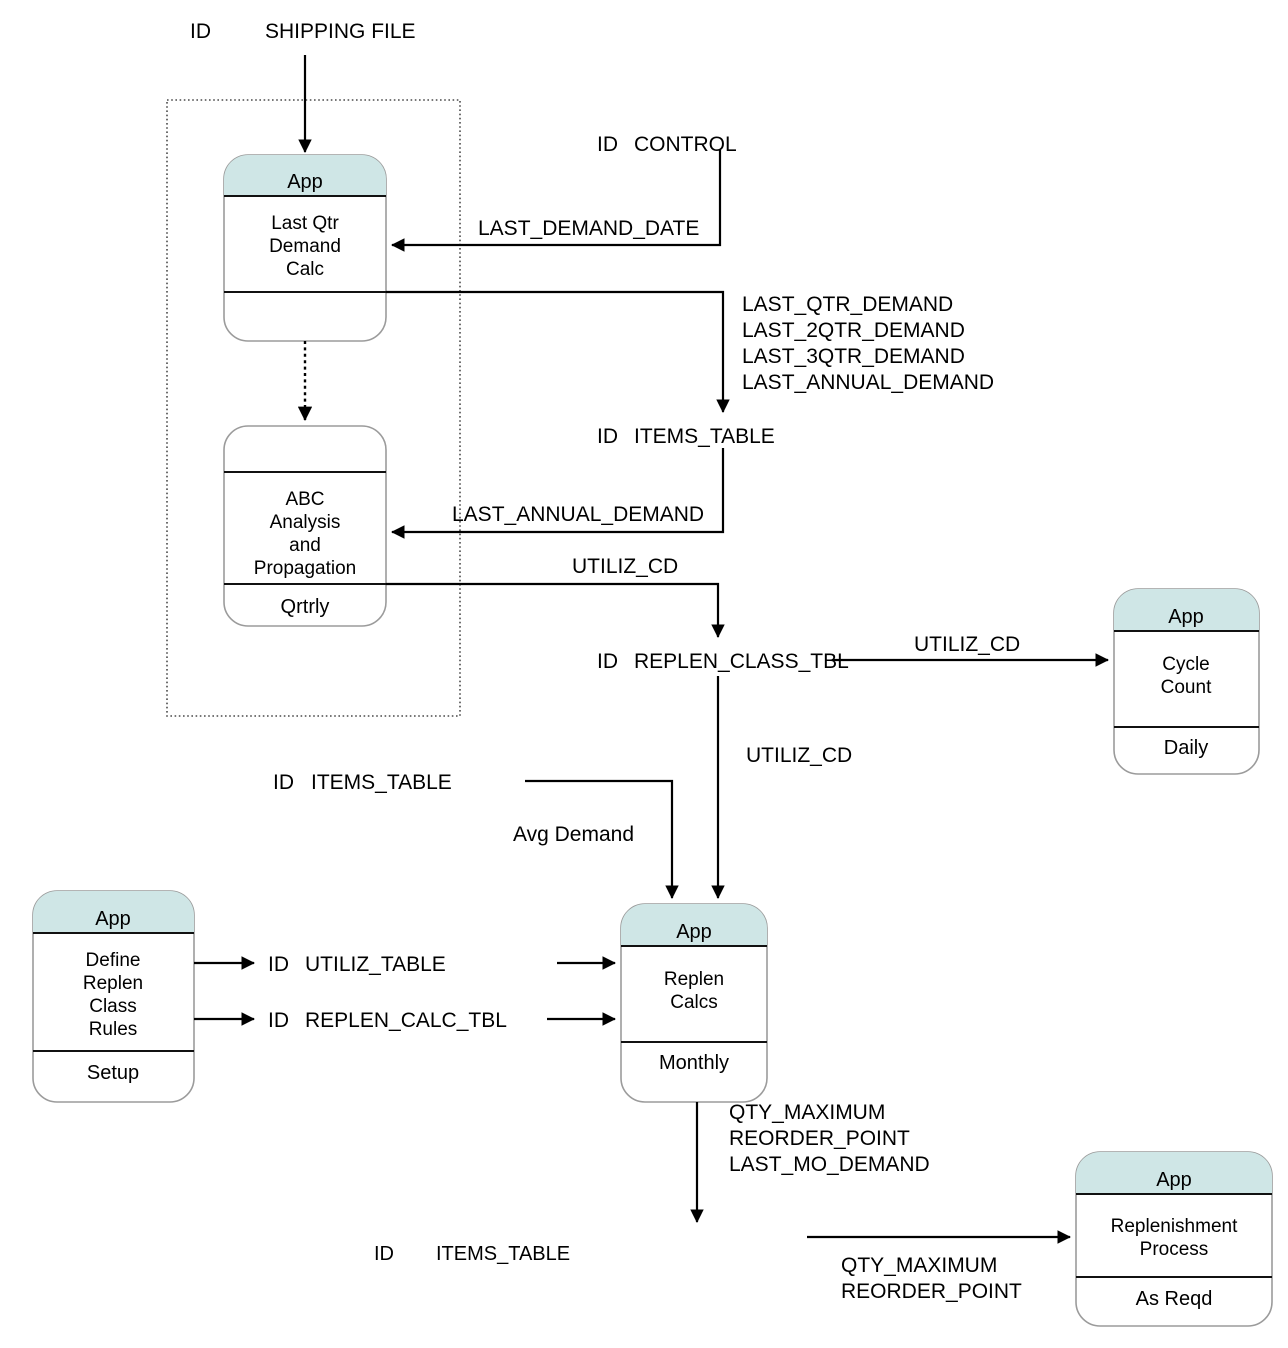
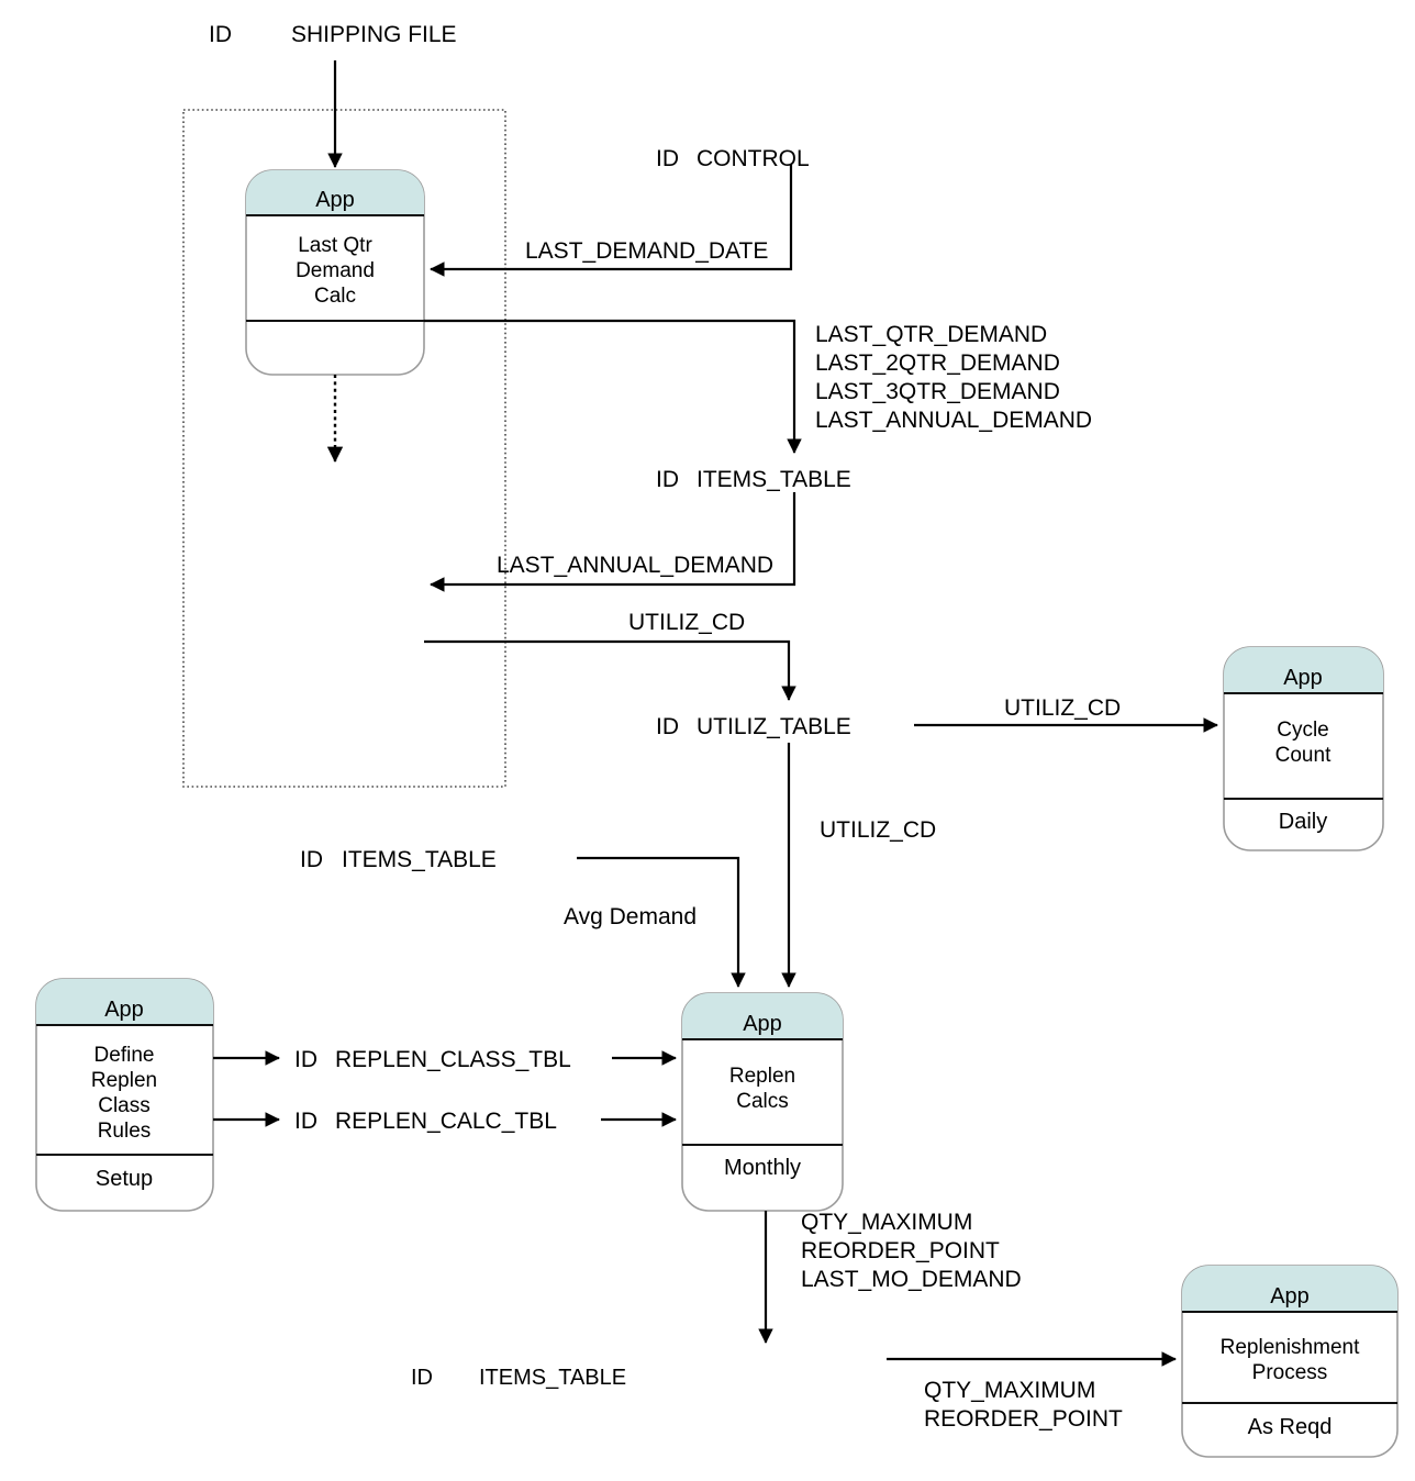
  App
  Last Qtr
  Demand
  Calc
- ABC
- Analysis
- and
- Propagation
- Qrtrly
  App
  Cycle
  Count
  Daily
  App
  Define
  Replen
  Class
  Rules
  Setup
  App
  Replen
  Calcs
  Monthly
  App
  Replenishment
  Process
  As Reqd
  ID
  SHIPPING FILE
  ID
  CONTROL
  ID
  ITEMS_TABLE
  ID
- REPLEN_CLASS_TBL
+ UTILIZ_TABLE
  ID
  ITEMS_TABLE
  ID
- UTILIZ_TABLE
+ REPLEN_CLASS_TBL
  ID
  REPLEN_CALC_TBL
  ID
  ITEMS_TABLE
  LAST_DEMAND_DATE
  LAST_QTR_DEMAND
  LAST_2QTR_DEMAND
  LAST_3QTR_DEMAND
  LAST_ANNUAL_DEMAND
  LAST_ANNUAL_DEMAND
  UTILIZ_CD
  UTILIZ_CD
  UTILIZ_CD
  Avg Demand
  QTY_MAXIMUM
  REORDER_POINT
  LAST_MO_DEMAND
  QTY_MAXIMUM
  REORDER_POINT
